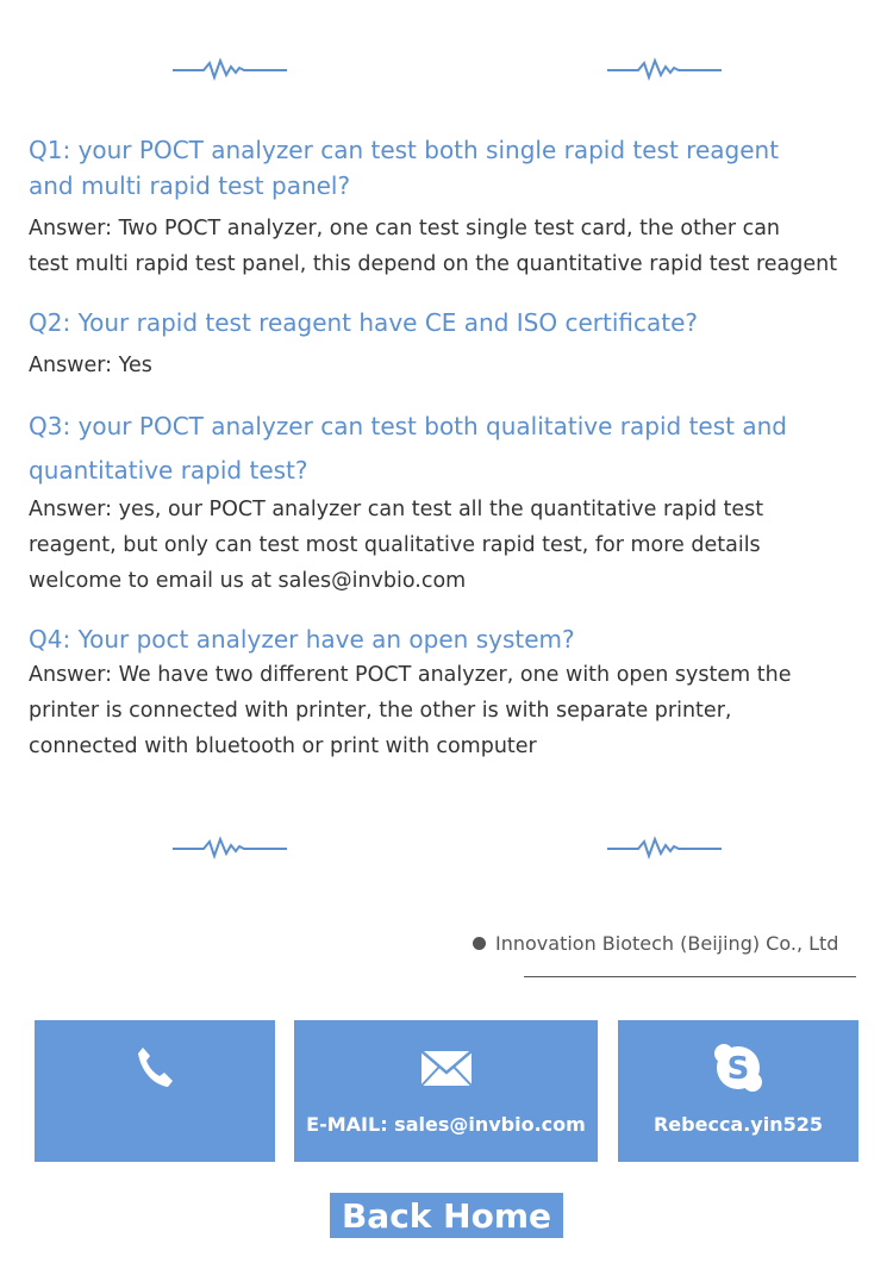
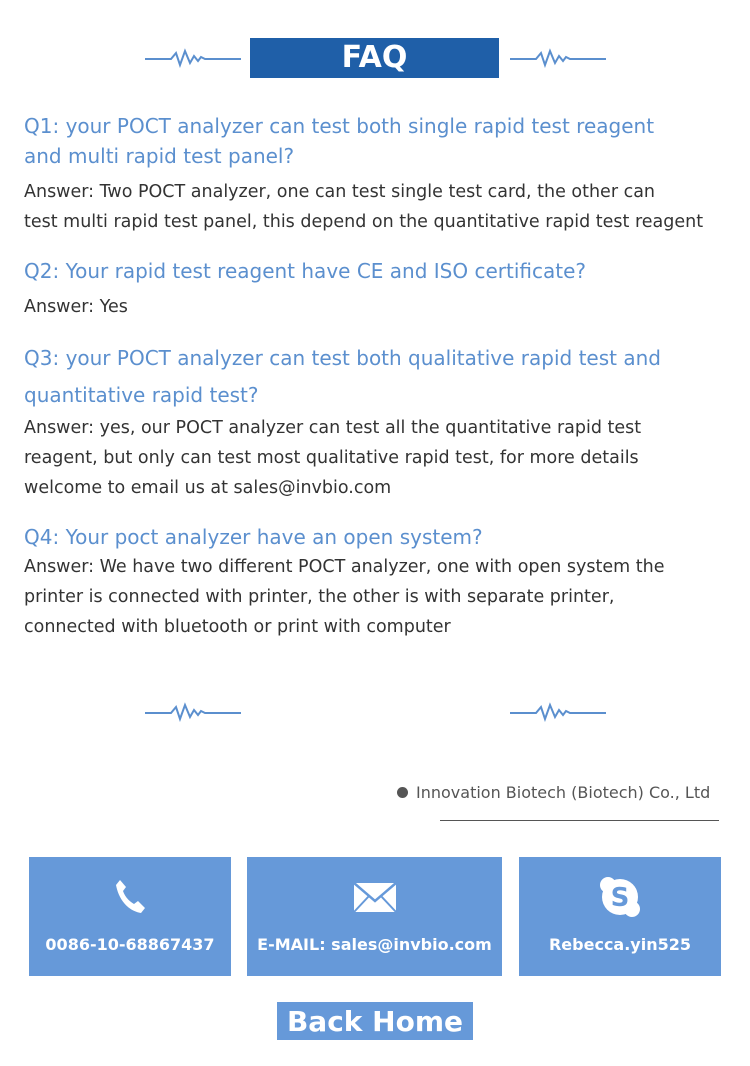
+ FAQ
  Q1: your POCT analyzer can test both single rapid test reagent
  and multi rapid test panel?
  Answer: Two POCT analyzer, one can test single test card, the other can
  test multi rapid test panel, this depend on the quantitative rapid test reagent
  Q2: Your rapid test reagent have CE and ISO certificate?
  Answer: Yes
  Q3: your POCT analyzer can test both qualitative rapid test and
  quantitative rapid test?
  Answer: yes, our POCT analyzer can test all the quantitative rapid test
  reagent, but only can test most qualitative rapid test, for more details
  welcome to email us at sales@invbio.com
  Q4: Your poct analyzer have an open system?
  Answer: We have two different POCT analyzer, one with open system the
  printer is connected with printer, the other is with separate printer,
  connected with bluetooth or print with computer
- Innovation Biotech (Beijing) Co., Ltd
+ Innovation Biotech (Biotech) Co., Ltd
+ 0086-10-68867437
  E-MAIL: sales@invbio.com
  S
  Rebecca.yin525
  Back Home
